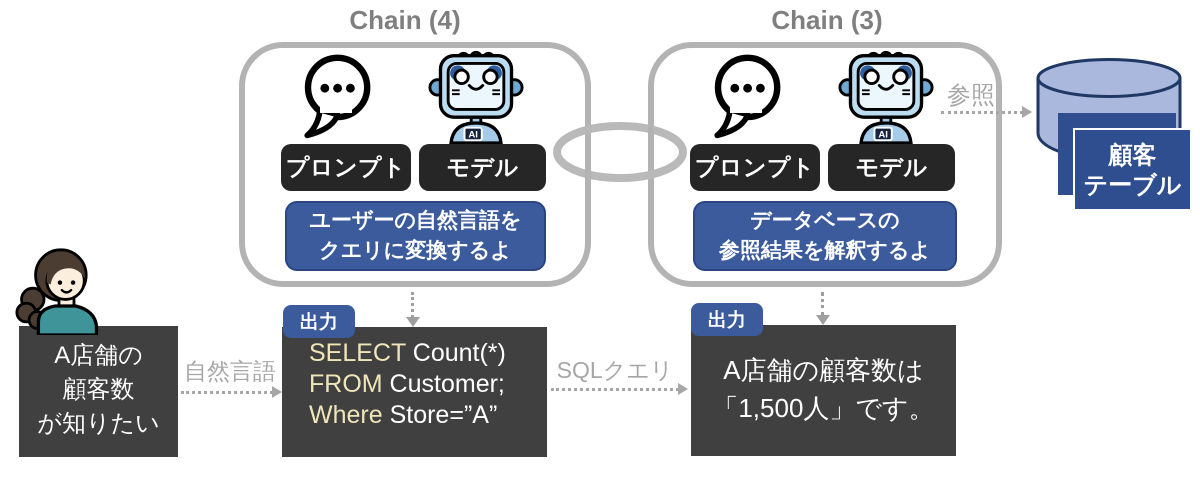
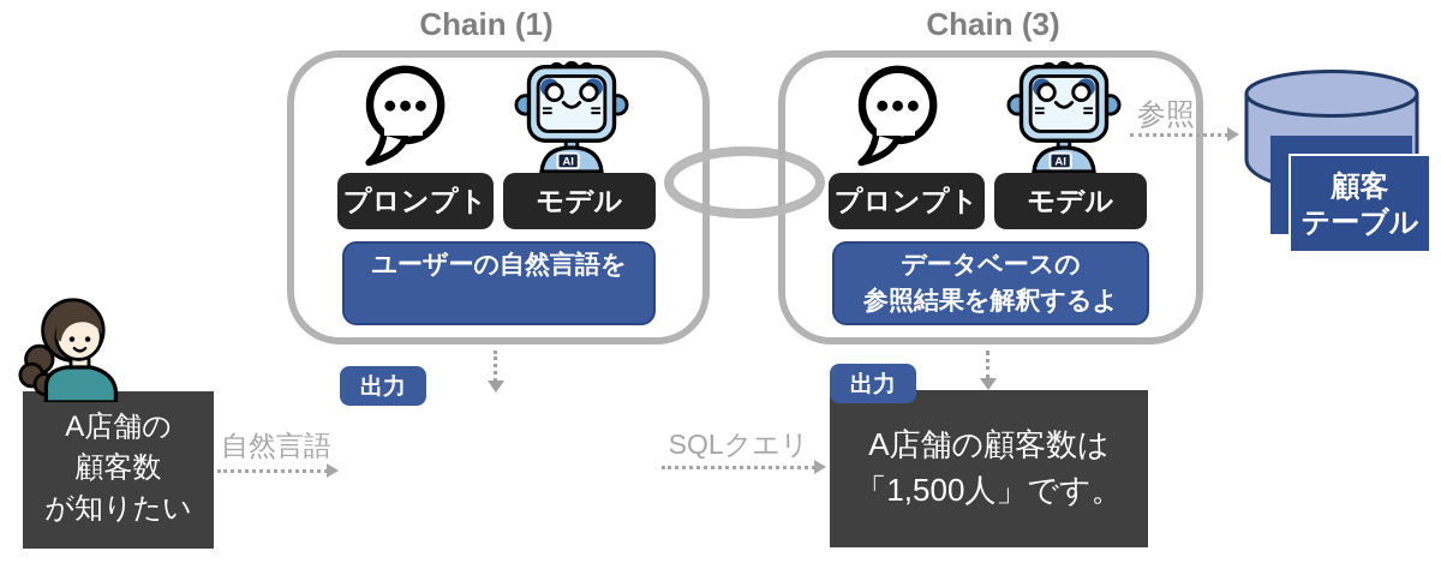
- Chain (4)
+ Chain (1)
  Chain (3)
  AI
  プロンプト
  モデル
  ユーザーの自然言語を
- クエリに変換するよ
  AI
  プロンプト
  モデル
  データベースの
  参照結果を解釈するよ
  参照
  顧客
  テーブル
  A店舗の
  顧客数
  が知りたい
  自然言語
  出力
- SELECT Count(*)
- FROM Customer;
- Where Store=”A”
  SQLクエリ
  出力
  A店舗の顧客数は
  「1,500人」です。
